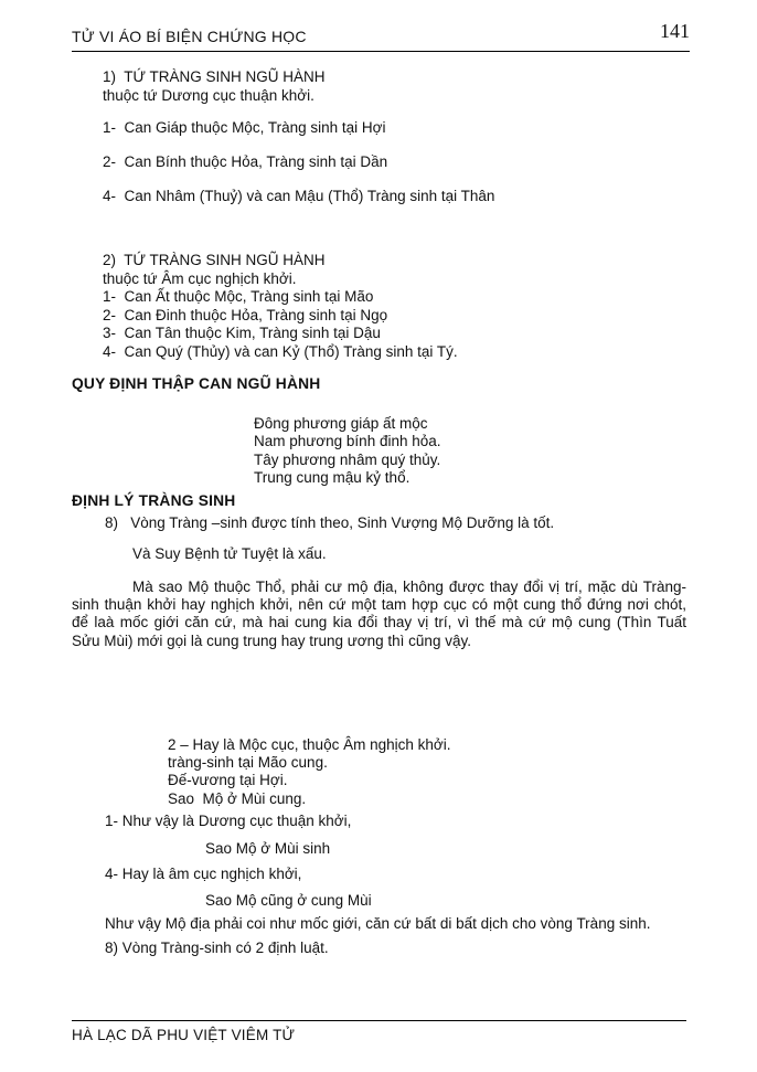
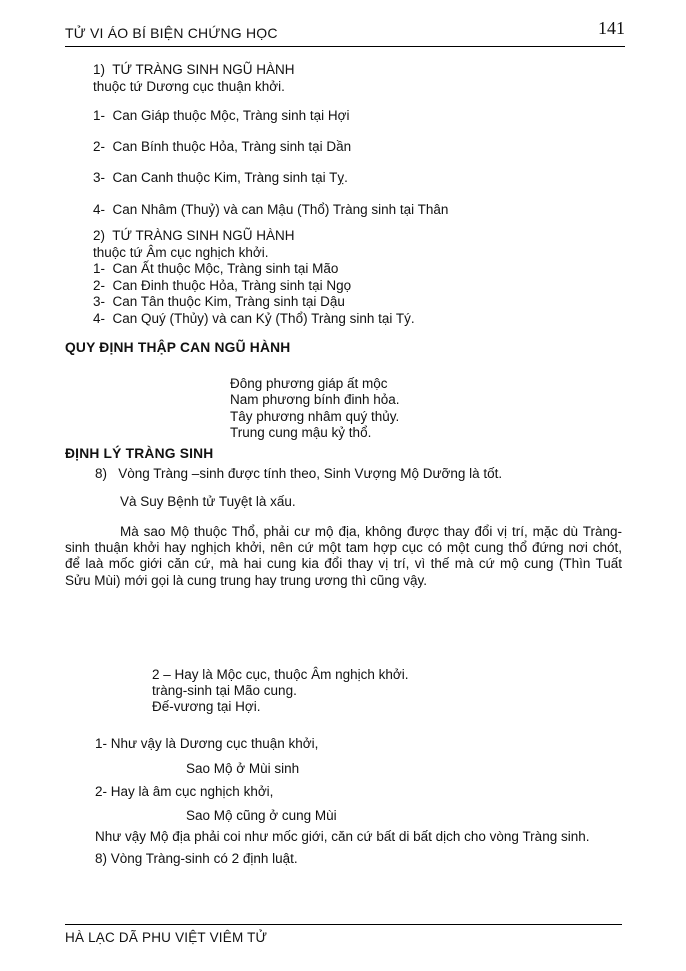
  TỬ VI ÁO BÍ BIỆN CHỨNG HỌC
  141
  1) TỨ TRÀNG SINH NGŨ HÀNH
  thuộc tứ Dương cục thuận khởi.
  1- Can Giáp thuộc Mộc, Tràng sinh tại Hợi
  2- Can Bính thuộc Hỏa, Tràng sinh tại Dần
+ 3- Can Canh thuộc Kim, Tràng sinh tại Tỵ.
  4- Can Nhâm (Thuỷ) và can Mậu (Thổ) Tràng sinh tại Thân
  2) TỨ TRÀNG SINH NGŨ HÀNH
  thuộc tứ Âm cục nghịch khởi.
  1- Can Ất thuộc Mộc, Tràng sinh tại Mão
  2- Can Đinh thuộc Hỏa, Tràng sinh tại Ngọ
  3- Can Tân thuộc Kim, Tràng sinh tại Dậu
  4- Can Quý (Thủy) và can Kỷ (Thổ) Tràng sinh tại Tý.
  QUY ĐỊNH THẬP CAN NGŨ HÀNH
  Đông phương giáp ất mộc
  Nam phương bính đinh hỏa.
  Tây phương nhâm quý thủy.
  Trung cung mậu kỷ thổ.
  ĐỊNH LÝ TRÀNG SINH
  8) Vòng Tràng –sinh được tính theo, Sinh Vượng Mộ Dưỡng là tốt.
  Và Suy Bệnh tử Tuyệt là xấu.
  Mà sao Mộ thuộc Thổ, phải cư mộ địa, không được thay đổi vị trí, mặc dù Tràng-
  sinh thuận khởi hay nghịch khởi, nên cứ một tam hợp cục có một cung thổ đứng nơi chót,
  để laà mốc giới căn cứ, mà hai cung kia đổi thay vị trí, vì thế mà cứ mộ cung (Thìn Tuất
  Sửu Mùi) mới gọi là cung trung hay trung ương thì cũng vậy.
  2 – Hay là Mộc cục, thuộc Âm nghịch khởi.
  tràng-sinh tại Mão cung.
  Đế-vương tại Hợi.
- Sao Mộ ở Mùi cung.
  1- Như vậy là Dương cục thuận khởi,
  Sao Mộ ở Mùi sinh
- 4- Hay là âm cục nghịch khởi,
+ 2- Hay là âm cục nghịch khởi,
  Sao Mộ cũng ở cung Mùi
  Như vậy Mộ địa phải coi như mốc giới, căn cứ bất di bất dịch cho vòng Tràng sinh.
  8) Vòng Tràng-sinh có 2 định luật.
  HÀ LẠC DÃ PHU VIỆT VIÊM TỬ
